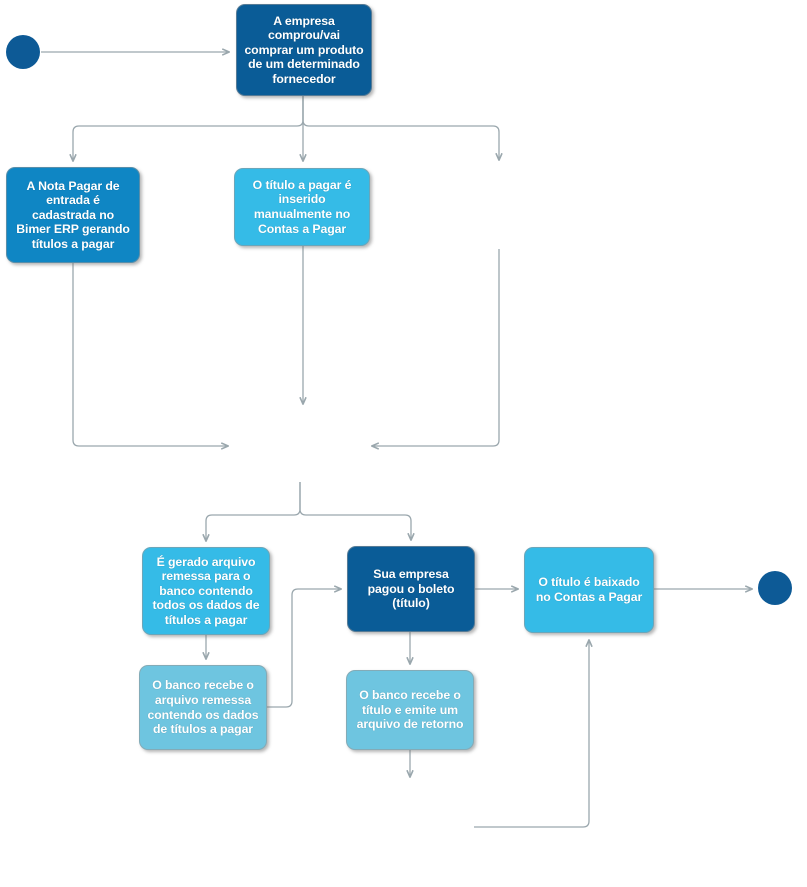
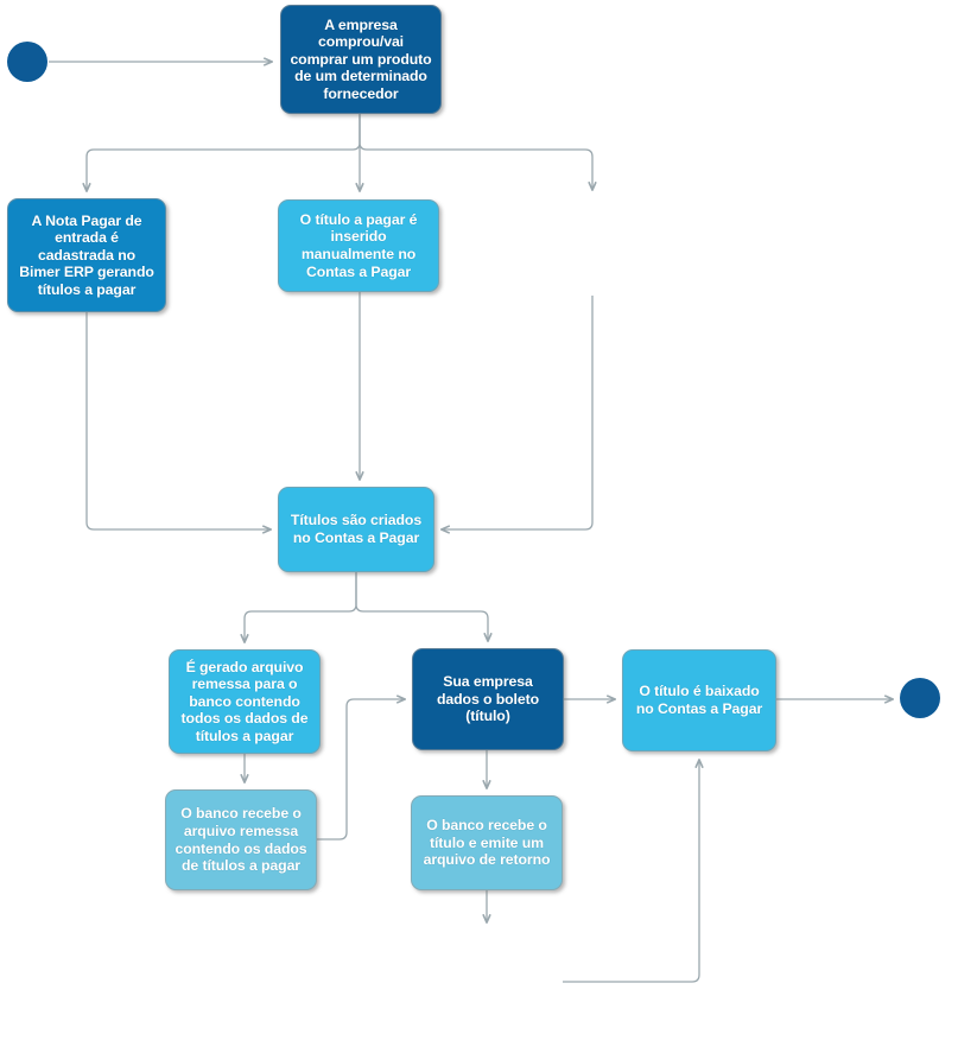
  A empresa comprou/vai comprar um produto de um determinado fornecedor
  A Nota Pagar de entrada é cadastrada no Bimer ERP gerando títulos a pagar
  O título a pagar é inserido manualmente no Contas a Pagar
+ Títulos são criados no Contas a Pagar
  É gerado arquivo remessa para o banco contendo todos os dados de títulos a pagar
- Sua empresa pagou o boleto (título)
+ Sua empresa dados o boleto (título)
  O título é baixado no Contas a Pagar
  O banco recebe o arquivo remessa contendo os dados de títulos a pagar
  O banco recebe o título e emite um arquivo de retorno
